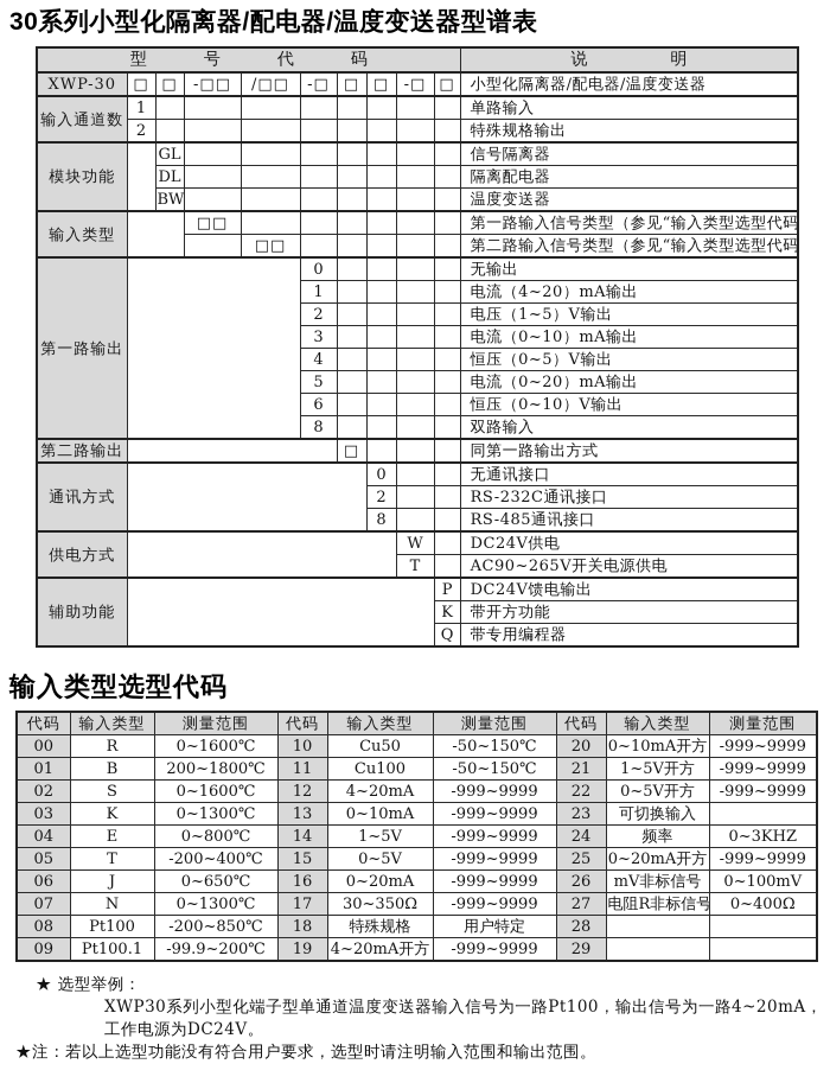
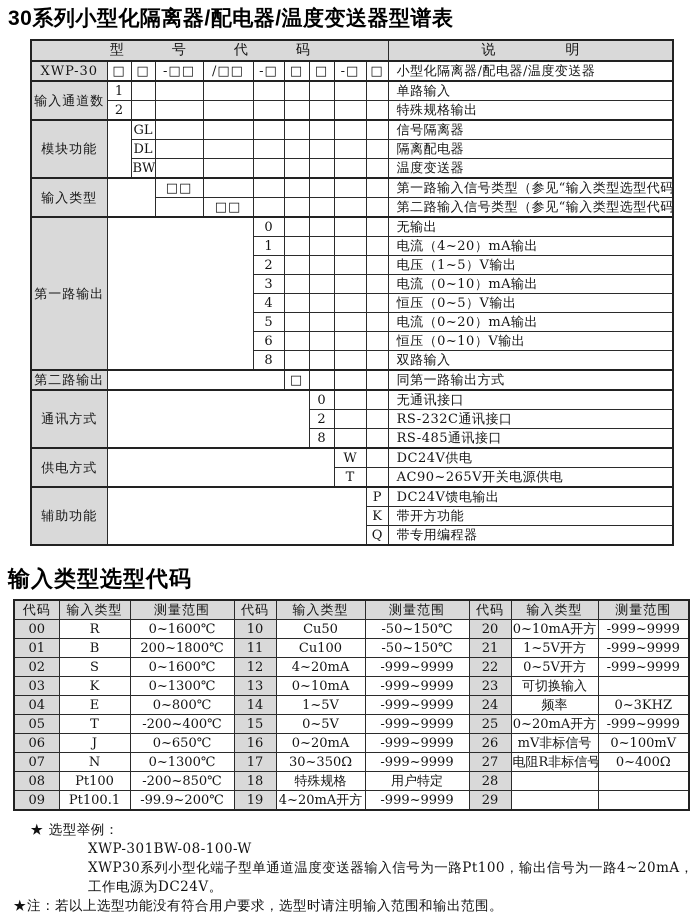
  30系列小型化隔离器/配电器/温度变送器型谱表
  型号代码	说明
  XWP-30	□	□	-□□	/□□	-□	□	□	-□	□	小型化隔离器/配电器/温度变送器
  输入通道数	1									单路输入
  2									特殊规格输出
  模块功能		GL								信号隔离器
  DL								隔离配电器
  BW								温度变送器
  输入类型		□□							第一路输入信号类型（参见“输入类型选型代码
  	□□						第二路输入信号类型（参见“输入类型选型代码
  第一路输出		0					无输出
  1					电流（4~20）mA输出
  2					电压（1~5）V输出
  3					电流（0~10）mA输出
  4					恒压（0~5）V输出
  5					电流（0~20）mA输出
  6					恒压（0~10）V输出
  8					双路输入
  第二路输出		□				同第一路输出方式
  通讯方式		0			无通讯接口
  2			RS-232C通讯接口
  8			RS-485通讯接口
  供电方式		W		DC24V供电
  T		AC90~265V开关电源供电
  辅助功能		P	DC24V馈电输出
  K	带开方功能
  Q	带专用编程器
  输入类型选型代码
  代码	输入类型	测量范围	代码	输入类型	测量范围	代码	输入类型	测量范围
  00	R	0~1600℃	10	Cu50	-50~150℃	20	0~10mA开方	-999~9999
  01	B	200~1800℃	11	Cu100	-50~150℃	21	1~5V开方	-999~9999
  02	S	0~1600℃	12	4~20mA	-999~9999	22	0~5V开方	-999~9999
  03	K	0~1300℃	13	0~10mA	-999~9999	23	可切换输入
  04	E	0~800℃	14	1~5V	-999~9999	24	频率	0~3KHZ
  05	T	-200~400℃	15	0~5V	-999~9999	25	0~20mA开方	-999~9999
  06	J	0~650℃	16	0~20mA	-999~9999	26	mV非标信号	0~100mV
  07	N	0~1300℃	17	30~350Ω	-999~9999	27	电阻R非标信号	0~400Ω
  08	Pt100	-200~850℃	18	特殊规格	用户特定	28
  09	Pt100.1	-99.9~200℃	19	4~20mA开方	-999~9999	29
  ★ 选型举例：
+ XWP-301BW-08-100-W
  XWP30系列小型化端子型单通道温度变送器输入信号为一路Pt100，输出信号为一路4~20mA，
  工作电源为DC24V。
  ★注：若以上选型功能没有符合用户要求，选型时请注明输入范围和输出范围。
